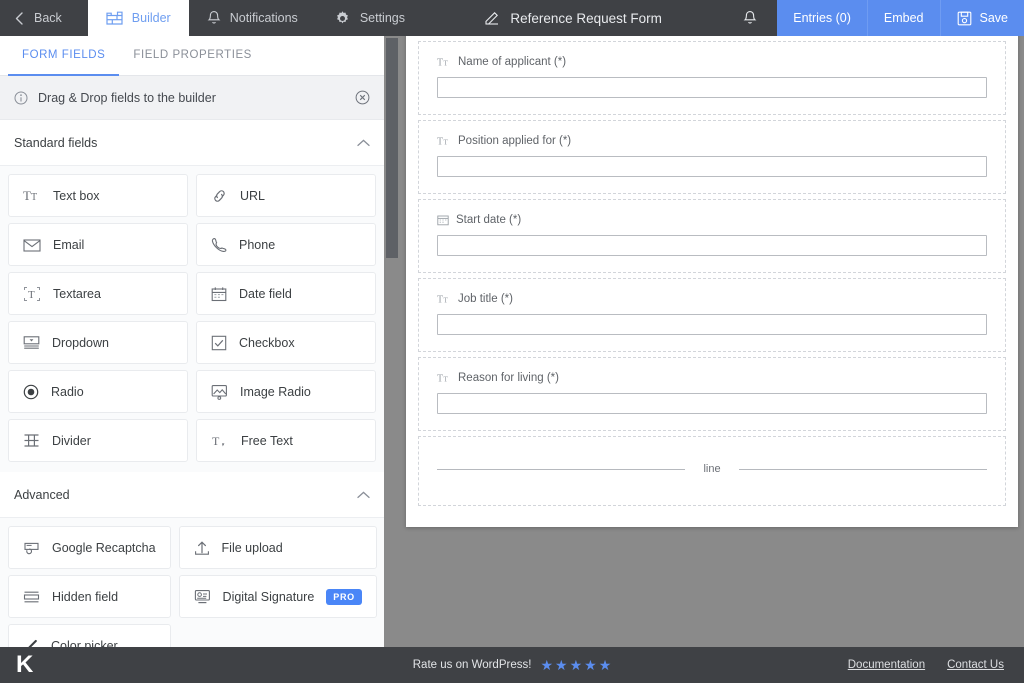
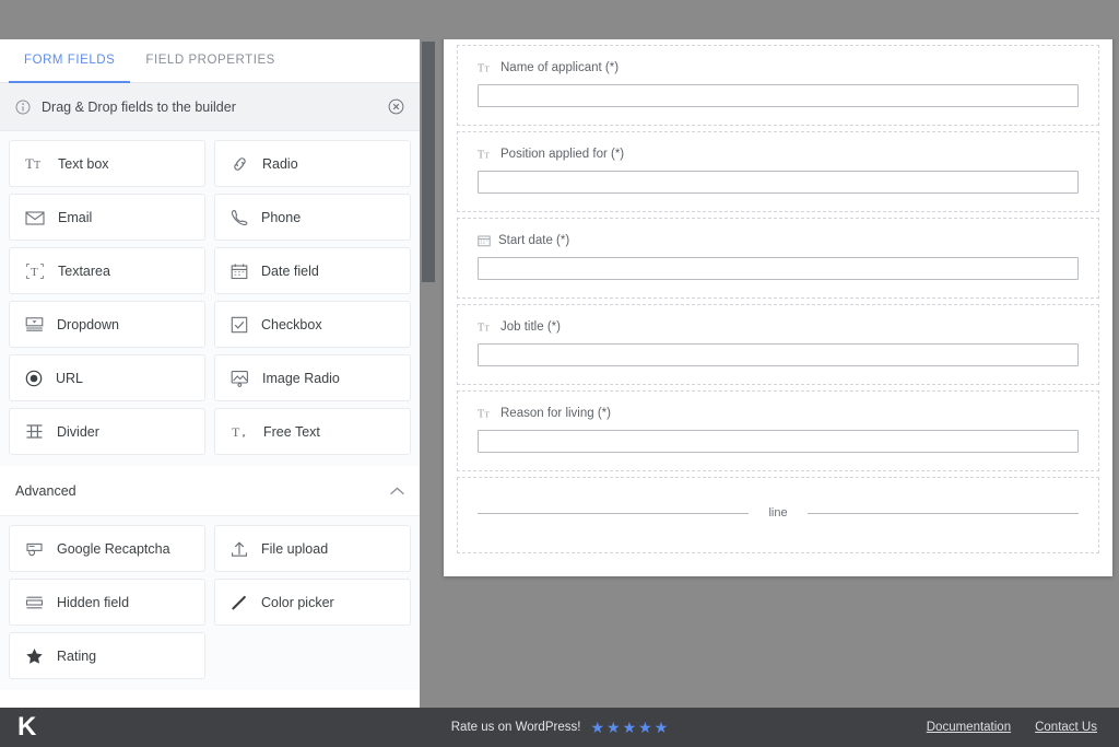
- Back
- Builder
- Notifications
- Settings
- Reference Request Form
- Entries (0)
- Embed
- Save
  FORM FIELDS
  FIELD PROPERTIES
  Drag & Drop fields to the builder
- Standard fields
  T
  T
  Text box
- URL
+ Radio
  Email
  Phone
  T
  Textarea
  Date field
  Dropdown
  Checkbox
- Radio
+ URL
  Image Radio
  Divider
  T
  Free Text
  Advanced
  Google Recaptcha
  File upload
  Hidden field
- Digital Signature
- PRO
  Color picker
+ Rating
  T
  T
  Name of applicant (*)
  T
  T
  Position applied for (*)
  Start date (*)
  T
  T
  Job title (*)
  T
  T
  Reason for living (*)
  line
  K
  Rate us on WordPress!
  ★
  ★
  ★
  ★
  ★
  Documentation
  Contact Us
